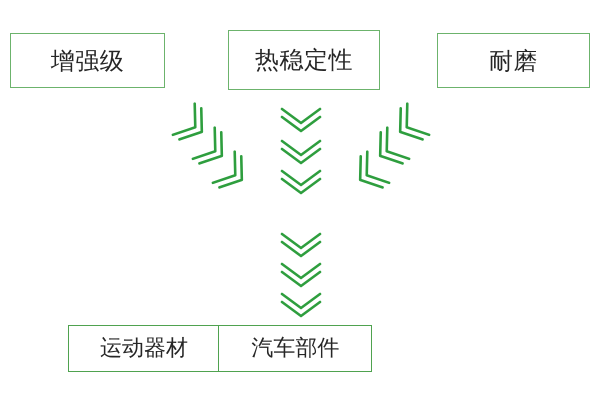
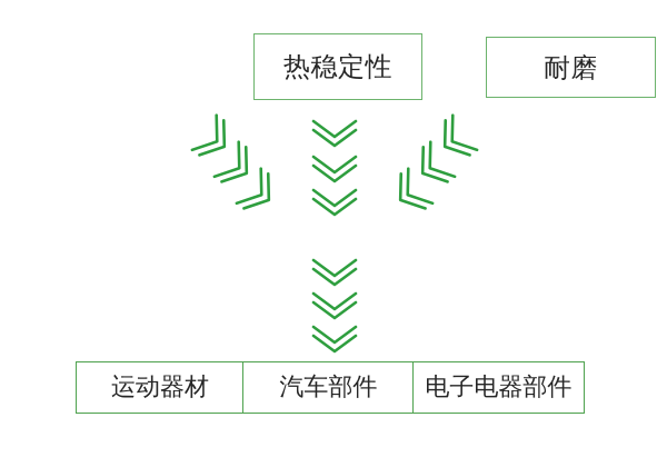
- 增强级
  热稳定性
  耐磨
  运动器材
  汽车部件
+ 电子电器部件
